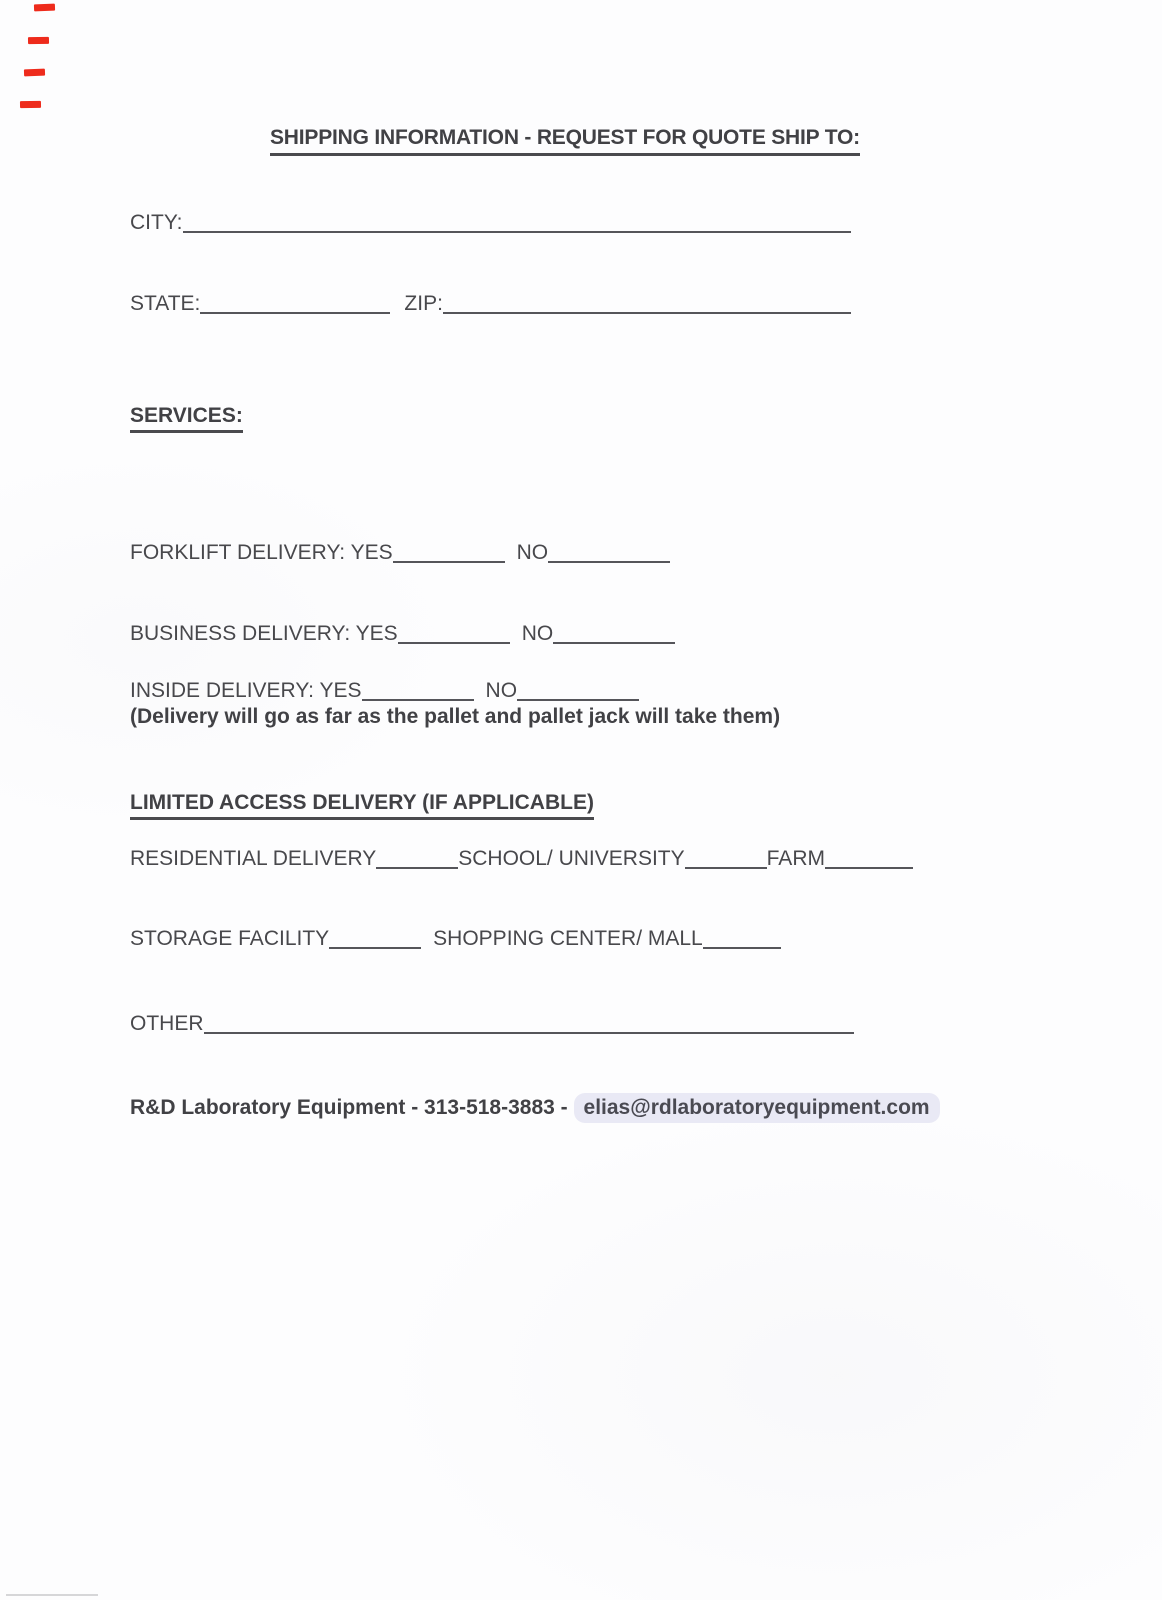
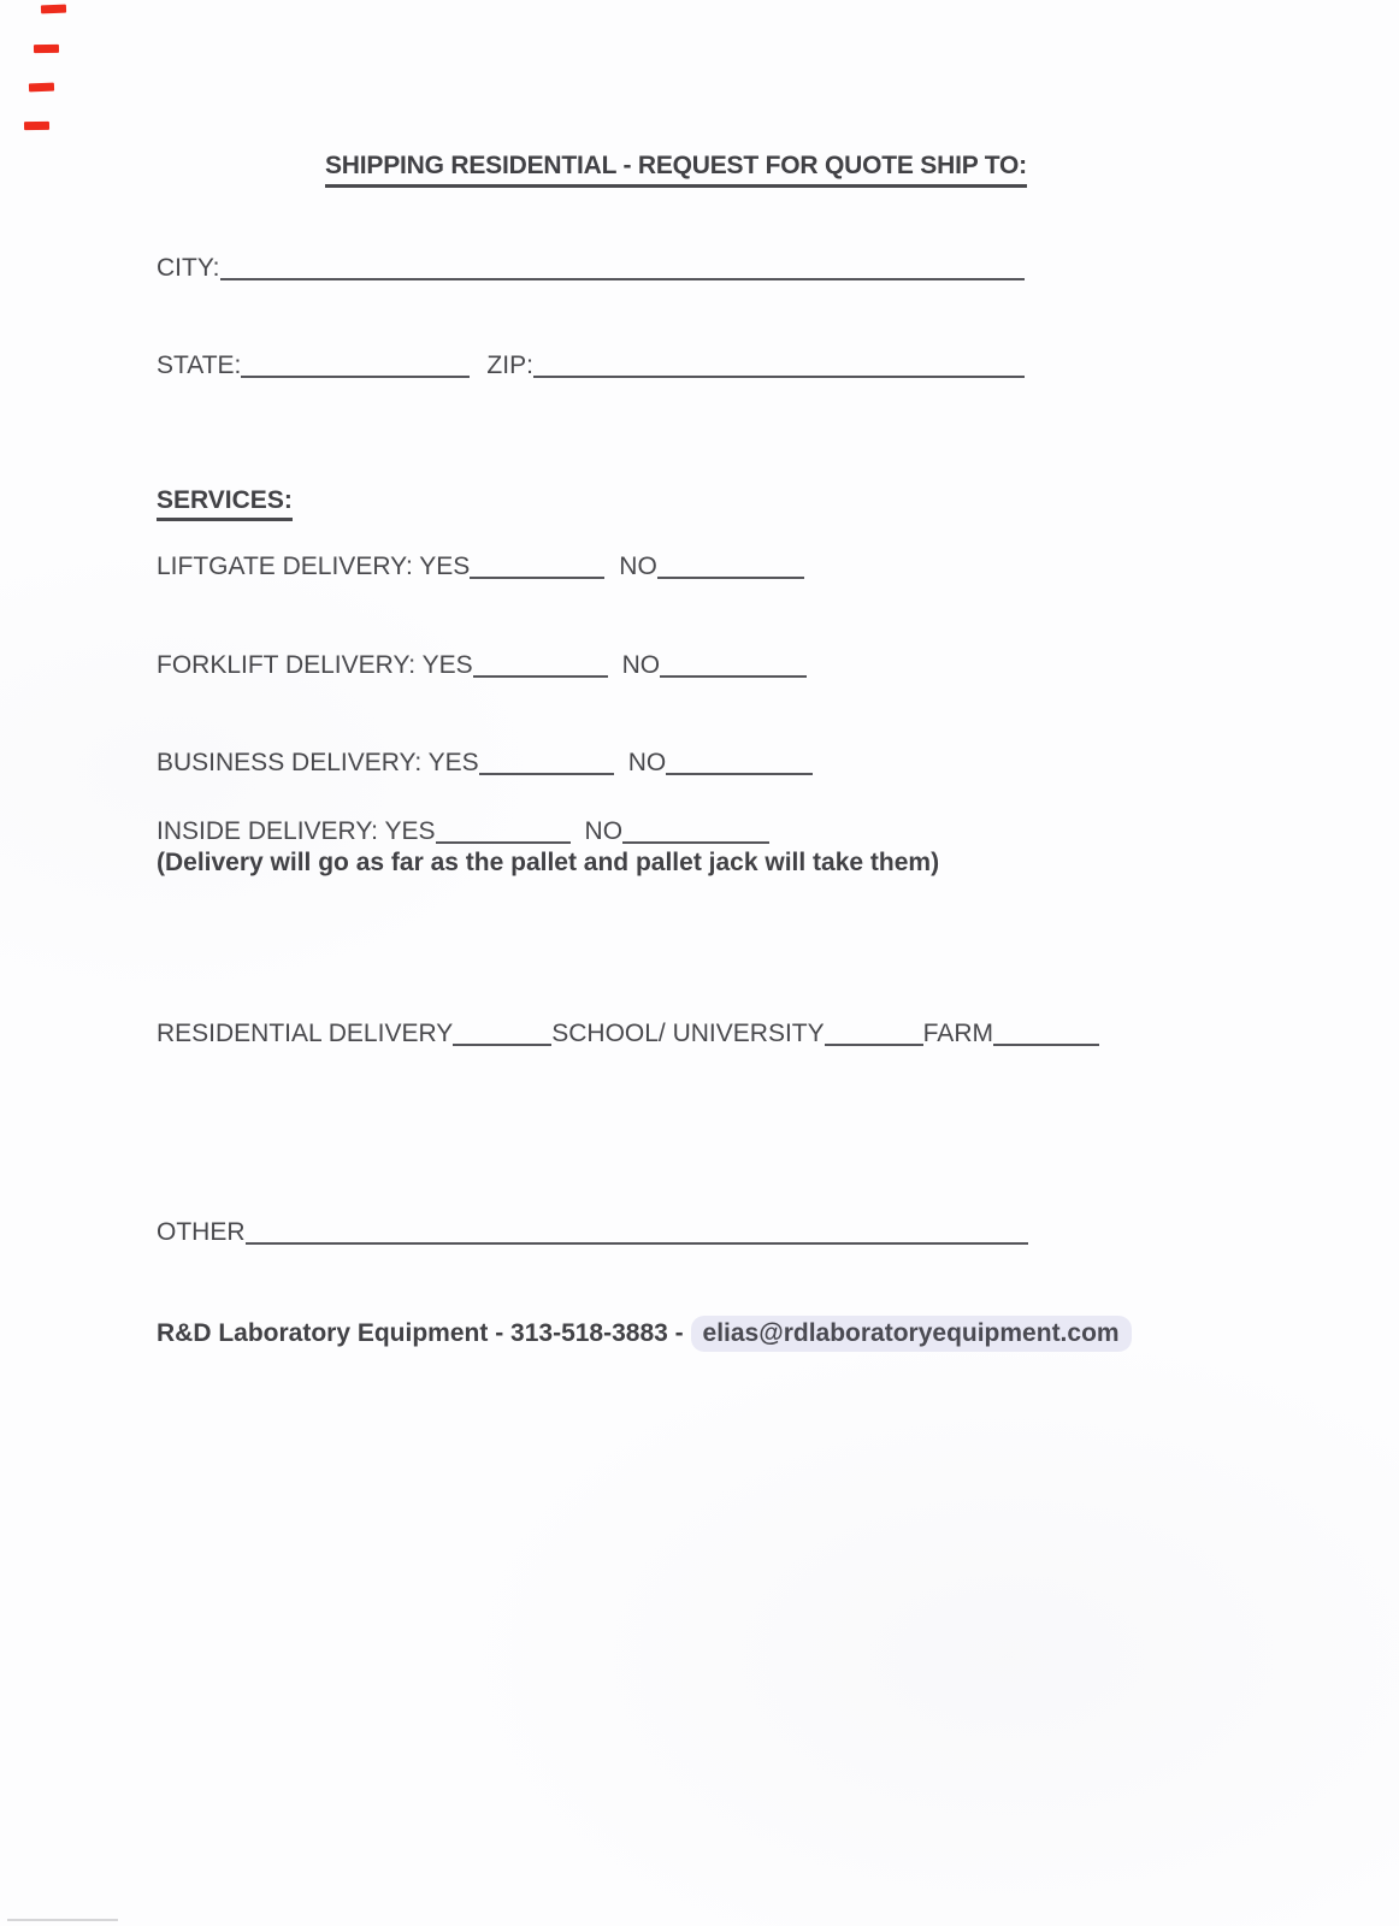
- SHIPPING INFORMATION - REQUEST FOR QUOTE SHIP TO:
+ SHIPPING RESIDENTIAL - REQUEST FOR QUOTE SHIP TO:
  CITY:
  STATE: ZIP:
  SERVICES:
+ LIFTGATE DELIVERY: YES NO
  FORKLIFT DELIVERY: YES NO
  BUSINESS DELIVERY: YES NO
  INSIDE DELIVERY: YES NO
  (Delivery will go as far as the pallet and pallet jack will take them)
- LIMITED ACCESS DELIVERY (IF APPLICABLE)
  RESIDENTIAL DELIVERY SCHOOL/ UNIVERSITY FARM
- STORAGE FACILITY SHOPPING CENTER/ MALL
  OTHER
  R&D Laboratory Equipment - 313-518-3883 - elias@rdlaboratoryequipment.com
